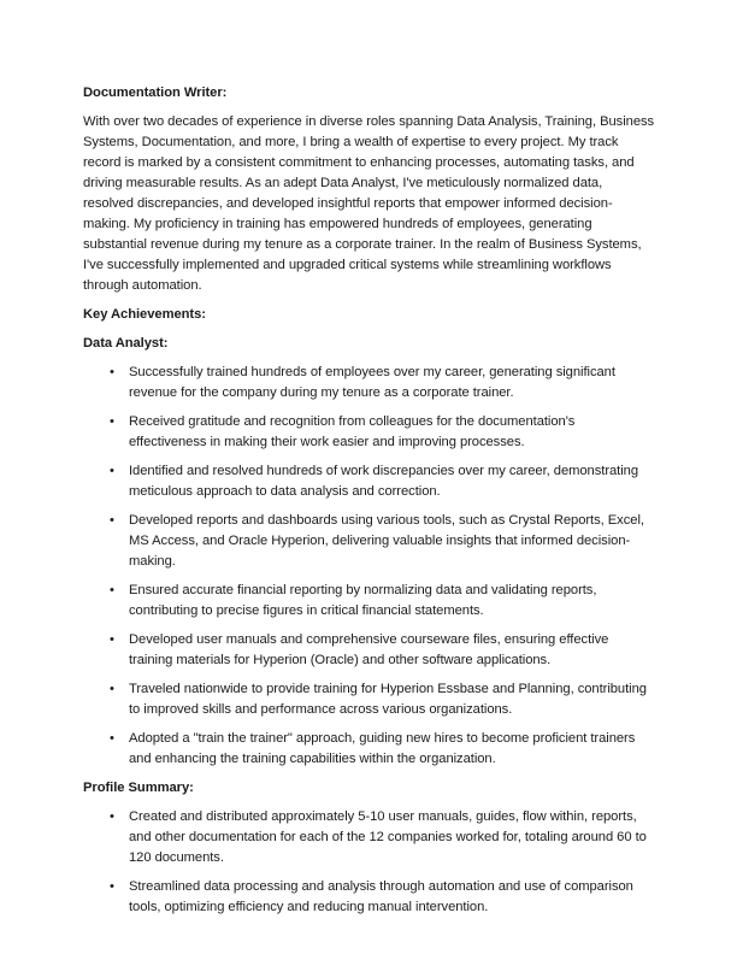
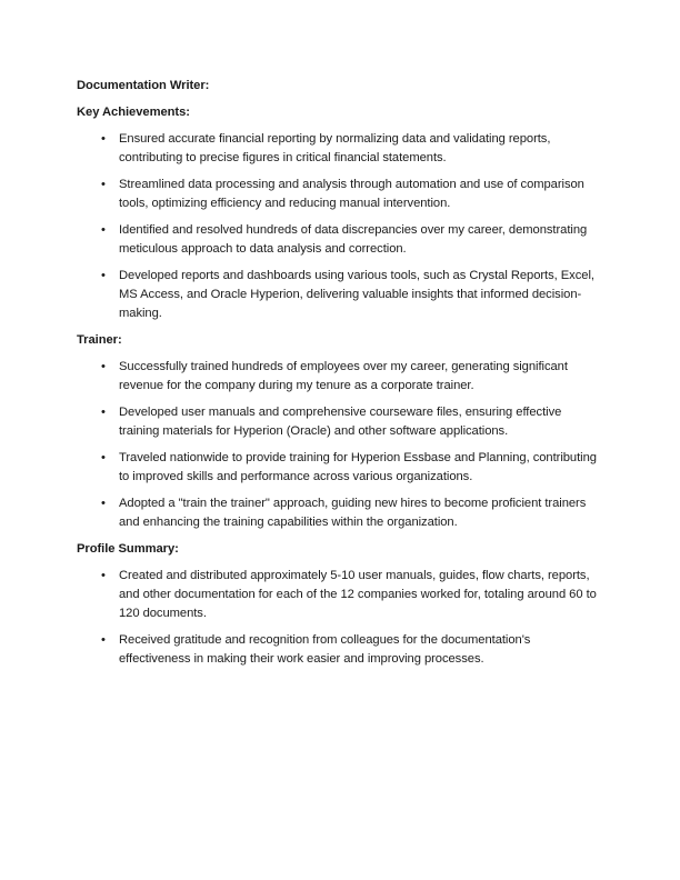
  Documentation Writer:
- With over two decades of experience in diverse roles spanning Data Analysis, Training, Business Systems, Documentation, and more, I bring a wealth of expertise to every project. My track record is marked by a consistent commitment to enhancing processes, automating tasks, and driving measurable results. As an adept Data Analyst, I've meticulously normalized data, resolved discrepancies, and developed insightful reports that empower informed decision-making. My proficiency in training has empowered hundreds of employees, generating substantial revenue during my tenure as a corporate trainer. In the realm of Business Systems, I've successfully implemented and upgraded critical systems while streamlining workflows through automation.
  Key Achievements:
- Data Analyst:
  •
- Successfully trained hundreds of employees over my career, generating significant revenue for the company during my tenure as a corporate trainer.
+ Ensured accurate financial reporting by normalizing data and validating reports, contributing to precise figures in critical financial statements.
  •
- Received gratitude and recognition from colleagues for the documentation's effectiveness in making their work easier and improving processes.
+ Streamlined data processing and analysis through automation and use of comparison tools, optimizing efficiency and reducing manual intervention.
  •
- Identified and resolved hundreds of work discrepancies over my career, demonstrating meticulous approach to data analysis and correction.
+ Identified and resolved hundreds of data discrepancies over my career, demonstrating meticulous approach to data analysis and correction.
  •
  Developed reports and dashboards using various tools, such as Crystal Reports, Excel, MS Access, and Oracle Hyperion, delivering valuable insights that informed decision-making.
+ Trainer:
  •
- Ensured accurate financial reporting by normalizing data and validating reports, contributing to precise figures in critical financial statements.
+ Successfully trained hundreds of employees over my career, generating significant revenue for the company during my tenure as a corporate trainer.
  •
  Developed user manuals and comprehensive courseware files, ensuring effective training materials for Hyperion (Oracle) and other software applications.
  •
  Traveled nationwide to provide training for Hyperion Essbase and Planning, contributing to improved skills and performance across various organizations.
  •
  Adopted a "train the trainer" approach, guiding new hires to become proficient trainers and enhancing the training capabilities within the organization.
  Profile Summary:
  •
- Created and distributed approximately 5-10 user manuals, guides, flow within, reports, and other documentation for each of the 12 companies worked for, totaling around 60 to 120 documents.
+ Created and distributed approximately 5-10 user manuals, guides, flow charts, reports, and other documentation for each of the 12 companies worked for, totaling around 60 to 120 documents.
  •
- Streamlined data processing and analysis through automation and use of comparison tools, optimizing efficiency and reducing manual intervention.
+ Received gratitude and recognition from colleagues for the documentation's effectiveness in making their work easier and improving processes.
